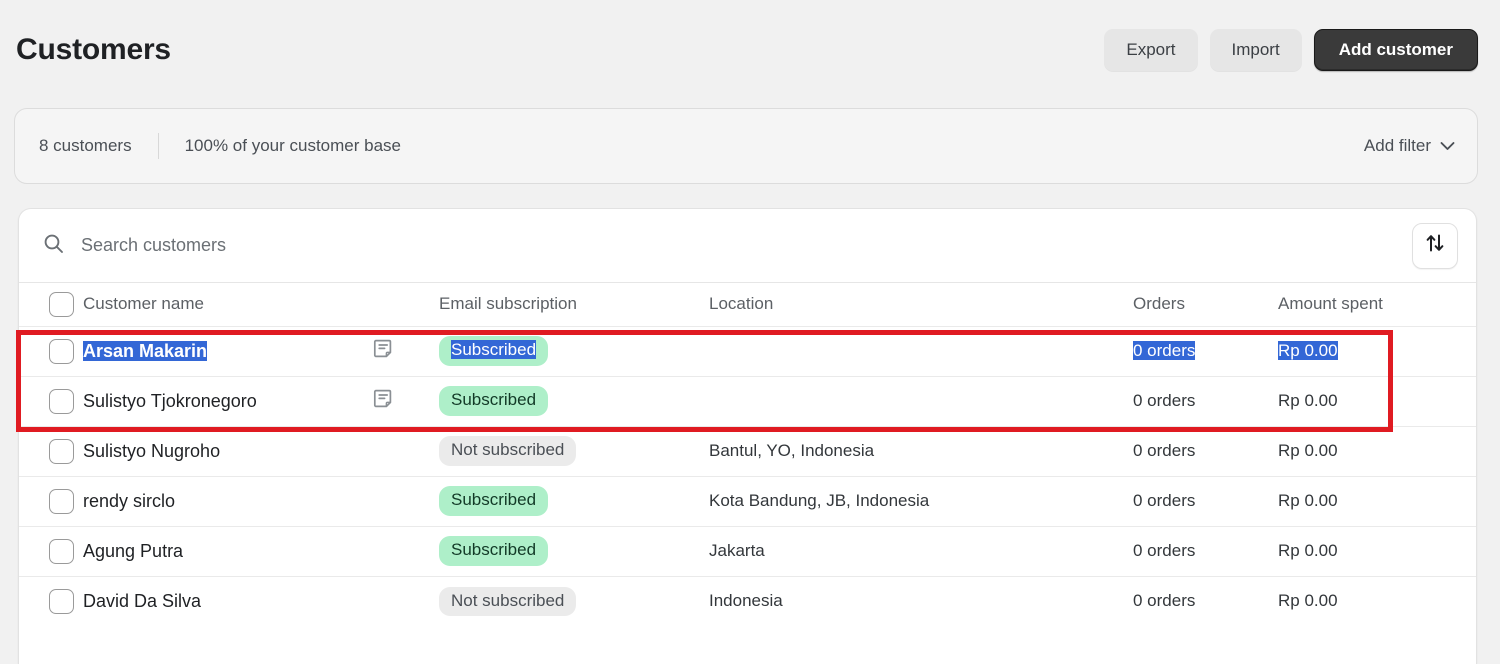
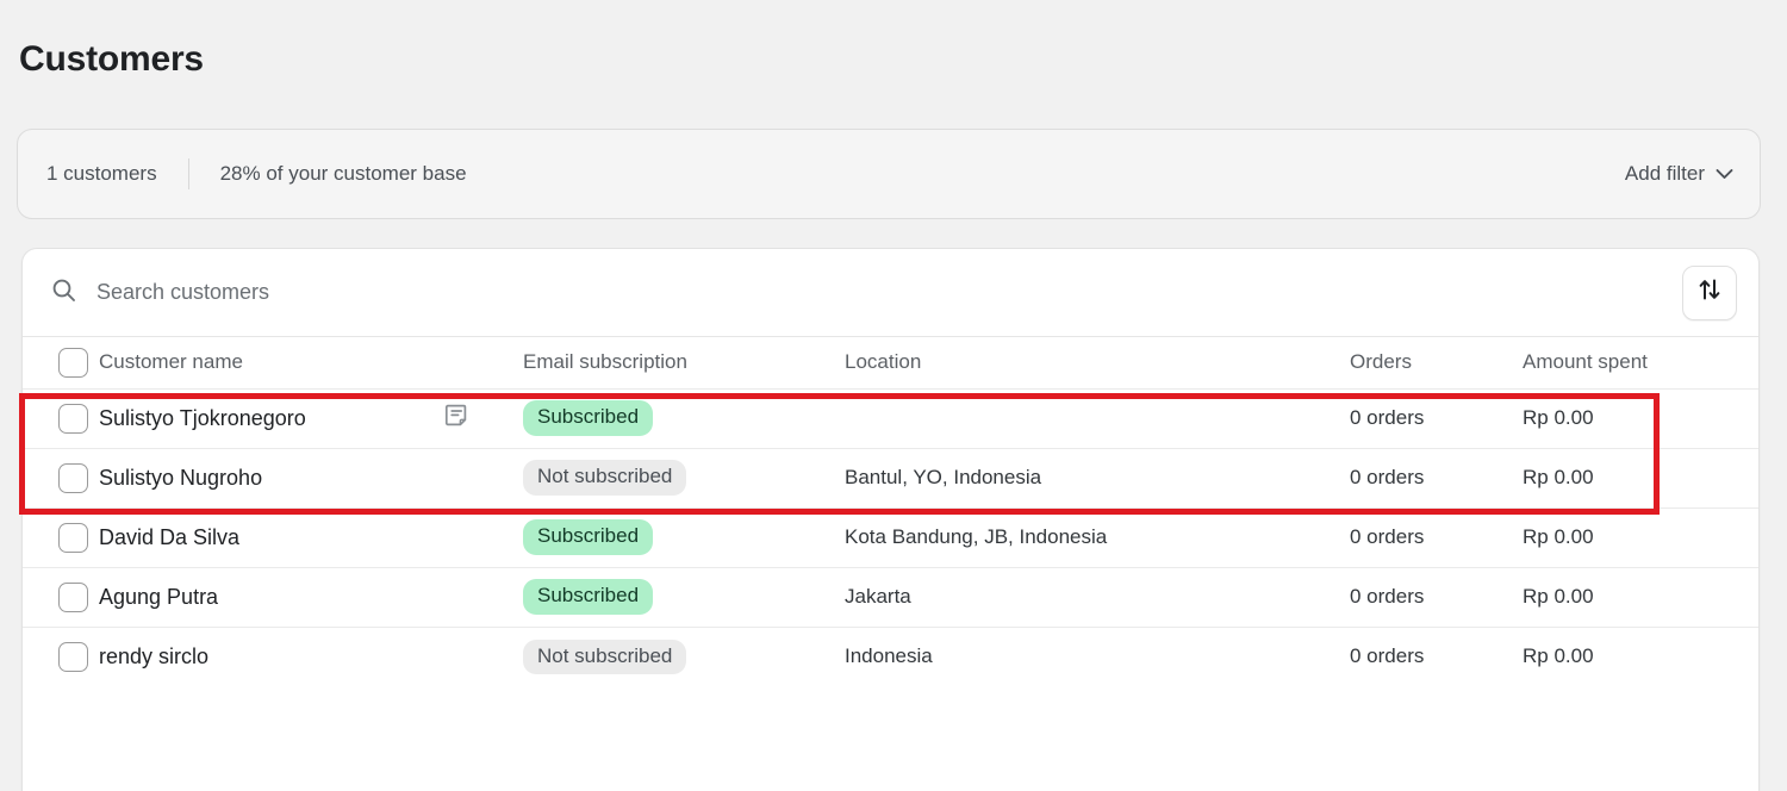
  Customers
- Export
- Import
- Add customer
- 8 customers
+ 1 customers
- 100% of your customer base
+ 28% of your customer base
  Add filter
  Search customers
  	Customer name	Email subscription	Location	Orders	Amount spent
- 	Arsan Makarin	Subscribed		0 orders	Rp 0.00
  	Sulistyo Tjokronegoro	Subscribed		0 orders	Rp 0.00
  	Sulistyo Nugroho	Not subscribed	Bantul, YO, Indonesia	0 orders	Rp 0.00
- 	rendy sirclo	Subscribed	Kota Bandung, JB, Indonesia	0 orders	Rp 0.00
+ 	David Da Silva	Subscribed	Kota Bandung, JB, Indonesia	0 orders	Rp 0.00
  	Agung Putra	Subscribed	Jakarta	0 orders	Rp 0.00
- 	David Da Silva	Not subscribed	Indonesia	0 orders	Rp 0.00
+ 	rendy sirclo	Not subscribed	Indonesia	0 orders	Rp 0.00
